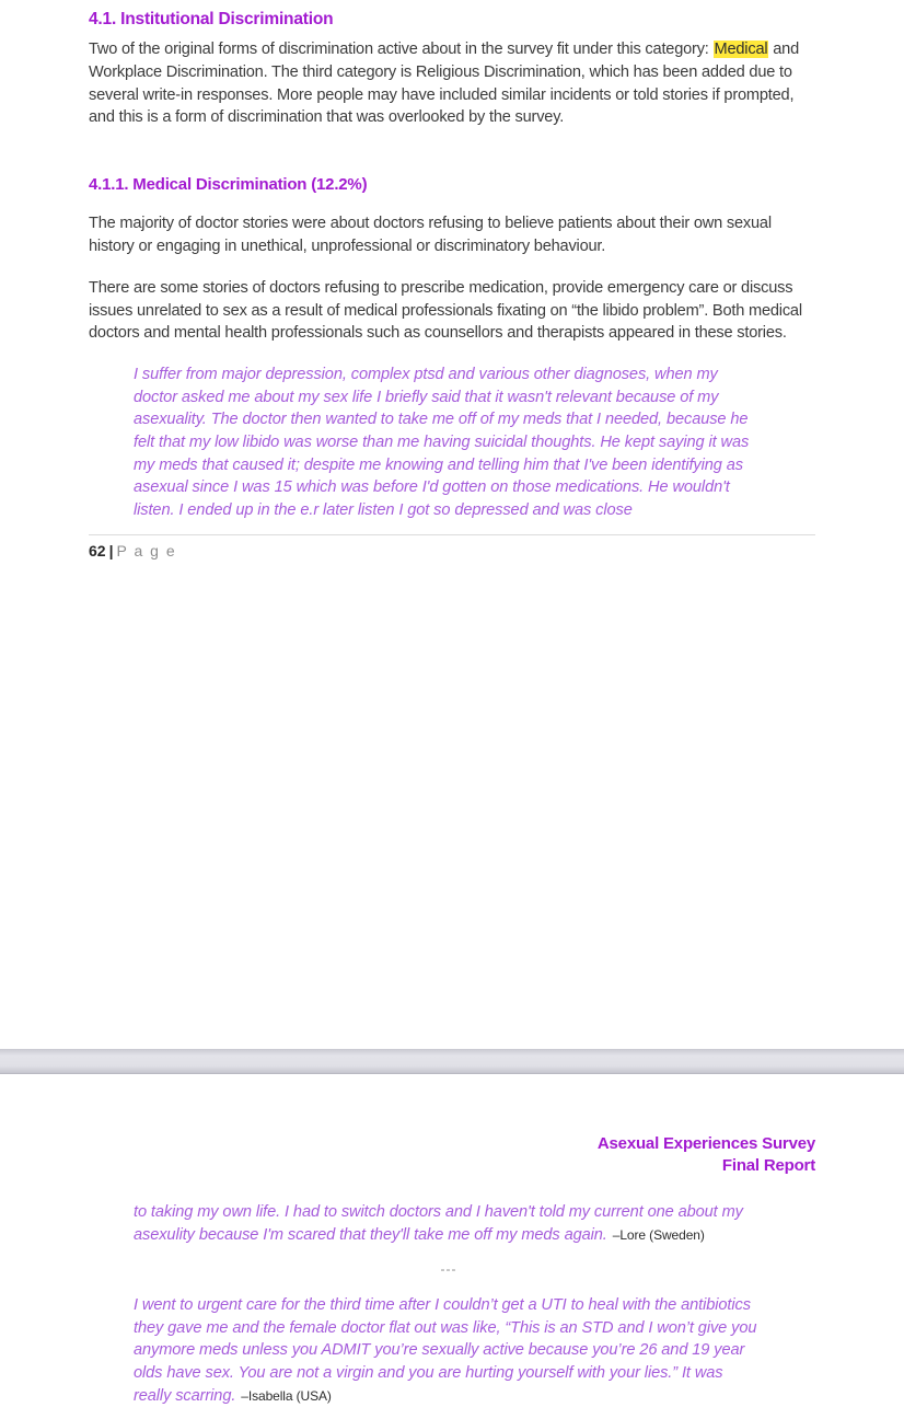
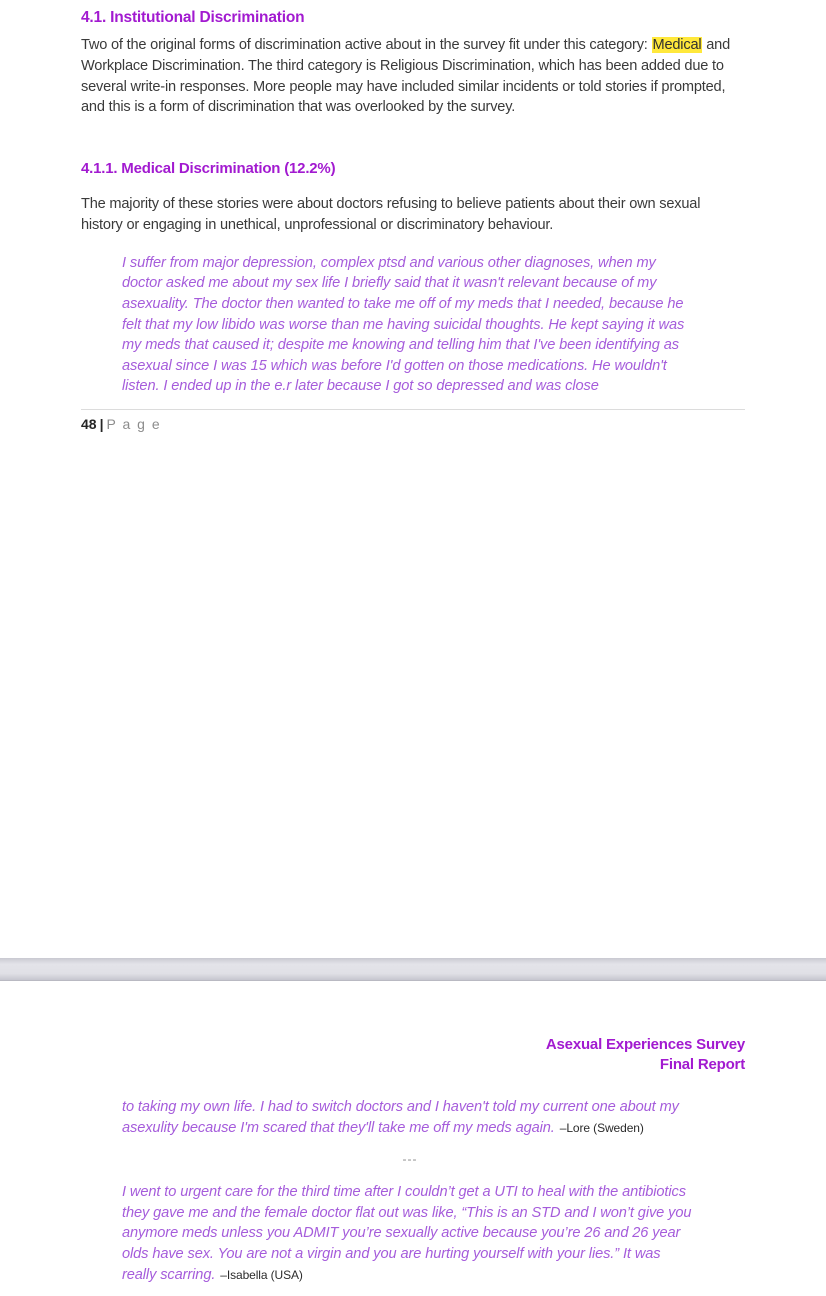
  4.1. Institutional Discrimination
  Two of the original forms of discrimination active about in the survey fit under this category: Medical and Workplace Discrimination. The third category is Religious Discrimination, which has been added due to several write-in responses. More people may have included similar incidents or told stories if prompted, and this is a form of discrimination that was overlooked by the survey.
  4.1.1. Medical Discrimination (12.2%)
- The majority of doctor stories were about doctors refusing to believe patients about their own sexual history or engaging in unethical, unprofessional or discriminatory behaviour.
+ The majority of these stories were about doctors refusing to believe patients about their own sexual history or engaging in unethical, unprofessional or discriminatory behaviour.
- There are some stories of doctors refusing to prescribe medication, provide emergency care or discuss issues unrelated to sex as a result of medical professionals fixating on “the libido problem”. Both medical doctors and mental health professionals such as counsellors and therapists appeared in these stories.
- I suffer from major depression, complex ptsd and various other diagnoses, when my doctor asked me about my sex life I briefly said that it wasn't relevant because of my asexuality. The doctor then wanted to take me off of my meds that I needed, because he felt that my low libido was worse than me having suicidal thoughts. He kept saying it was my meds that caused it; despite me knowing and telling him that I've been identifying as asexual since I was 15 which was before I'd gotten on those medications. He wouldn't listen. I ended up in the e.r later listen I got so depressed and was close
+ I suffer from major depression, complex ptsd and various other diagnoses, when my doctor asked me about my sex life I briefly said that it wasn't relevant because of my asexuality. The doctor then wanted to take me off of my meds that I needed, because he felt that my low libido was worse than me having suicidal thoughts. He kept saying it was my meds that caused it; despite me knowing and telling him that I've been identifying as asexual since I was 15 which was before I'd gotten on those medications. He wouldn't listen. I ended up in the e.r later because I got so depressed and was close
- 62 | P a g e
+ 48 | P a g e
  Asexual Experiences Survey
  Final Report
  to taking my own life. I had to switch doctors and I haven't told my current one about my asexulity because I'm scared that they'll take me off my meds again. –Lore (Sweden)
  ---
- I went to urgent care for the third time after I couldn’t get a UTI to heal with the antibiotics they gave me and the female doctor flat out was like, “This is an STD and I won’t give you anymore meds unless you ADMIT you’re sexually active because you’re 26 and 19 year olds have sex. You are not a virgin and you are hurting yourself with your lies.” It was really scarring. –Isabella (USA)
+ I went to urgent care for the third time after I couldn’t get a UTI to heal with the antibiotics they gave me and the female doctor flat out was like, “This is an STD and I won’t give you anymore meds unless you ADMIT you’re sexually active because you’re 26 and 26 year olds have sex. You are not a virgin and you are hurting yourself with your lies.” It was really scarring. –Isabella (USA)
